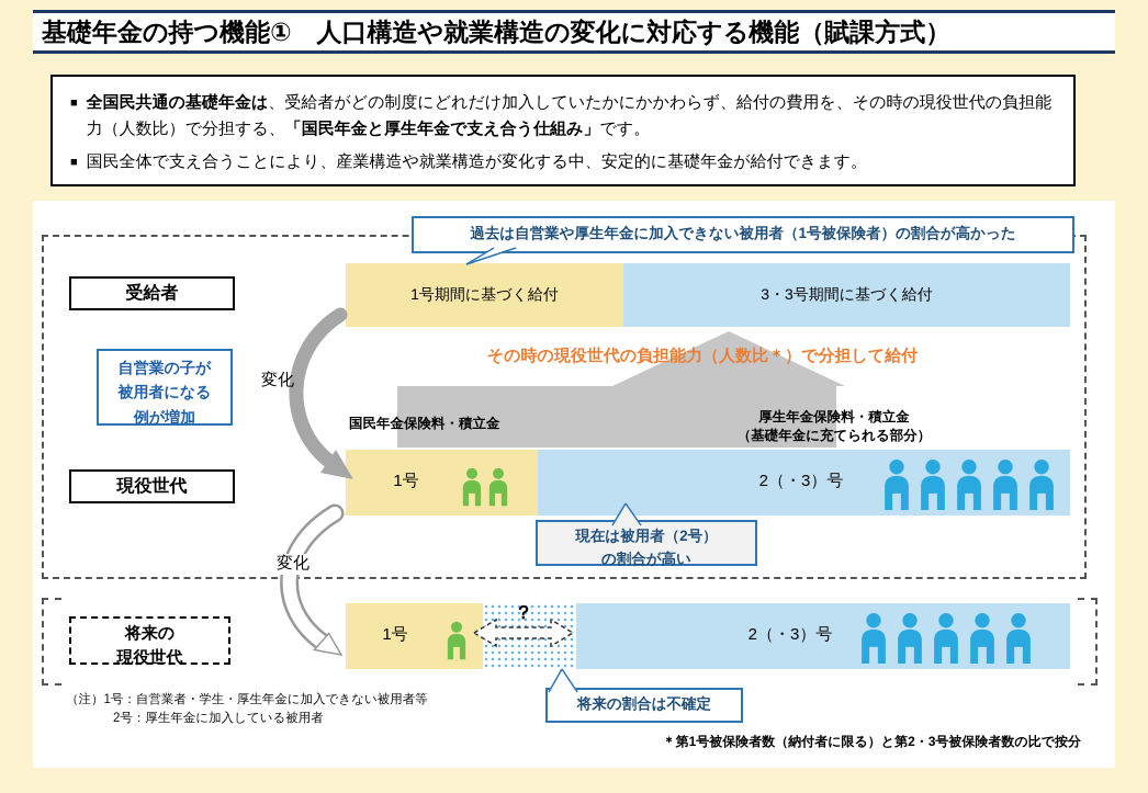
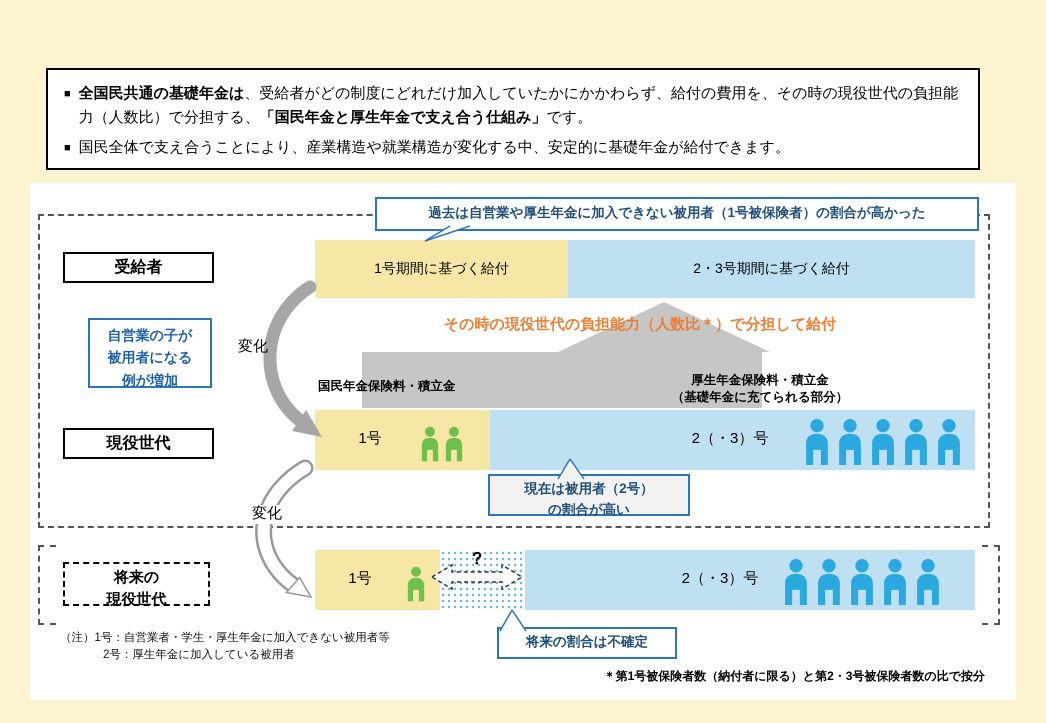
- 基礎年金の持つ機能① 人口構造や就業構造の変化に対応する機能（賦課方式）
  ■
  全国民共通の基礎年金は、受給者がどの制度にどれだけ加入していたかにかかわらず、給付の費用を、その時の現役世代の負担能力（人数比）で分担する、「国民年金と厚生年金で支え合う仕組み」です。
  ■
  国民全体で支え合うことにより、産業構造や就業構造が変化する中、安定的に基礎年金が給付できます。
  1号期間に基づく給付
- 3・3号期間に基づく給付
+ 2・3号期間に基づく給付
  受給者
  現役世代
  将来の
  現役世代
  その時の現役世代の負担能力（人数比＊）で分担して給付
  国民年金保険料・積立金
  厚生年金保険料・積立金
  （基礎年金に充てられる部分）
  過去は自営業や厚生年金に加入できない被用者（1号被保険者）の割合が高かった
  自営業の子が
  被用者になる
  例が増加
  現在は被用者（2号）
  の割合が高い
  将来の割合は不確定
  変化
  変化
  1号
  2（・3）号
  1号
  2（・3）号
  ？
  （注）1号：自営業者・学生・厚生年金に加入できない被用者等
  2号：厚生年金に加入している被用者
  ＊第1号被保険者数（納付者に限る）と第2・3号被保険者数の比で按分
